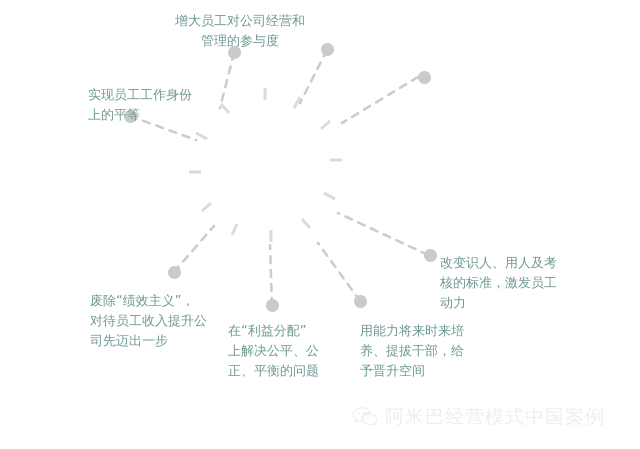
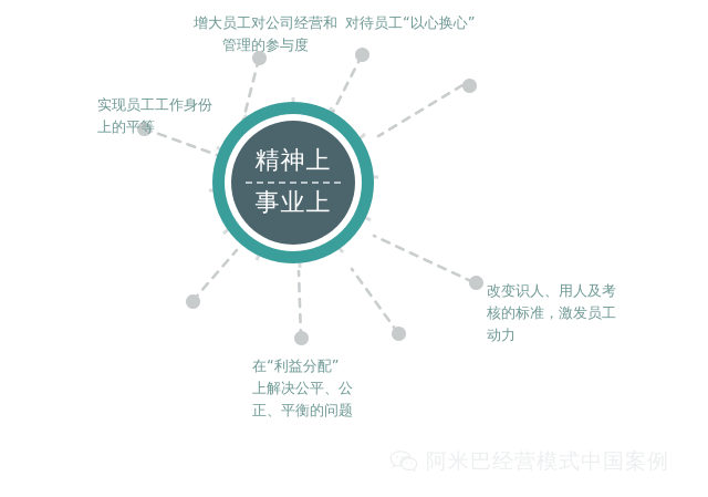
+ 精神上
+ 事业上
  增大员工对公司经营和
  管理的参与度
+ 对待员工“以心换心”
  实现员工工作身份
  上的平等
  改变识人、用人及考
  核的标准，激发员工
  动力
- 废除“绩效主义”，
- 对待员工收入提升公
- 司先迈出一步
  在“利益分配”
  上解决公平、公
  正、平衡的问题
- 用能力将来时来培
- 养、提拔干部，给
- 予晋升空间
